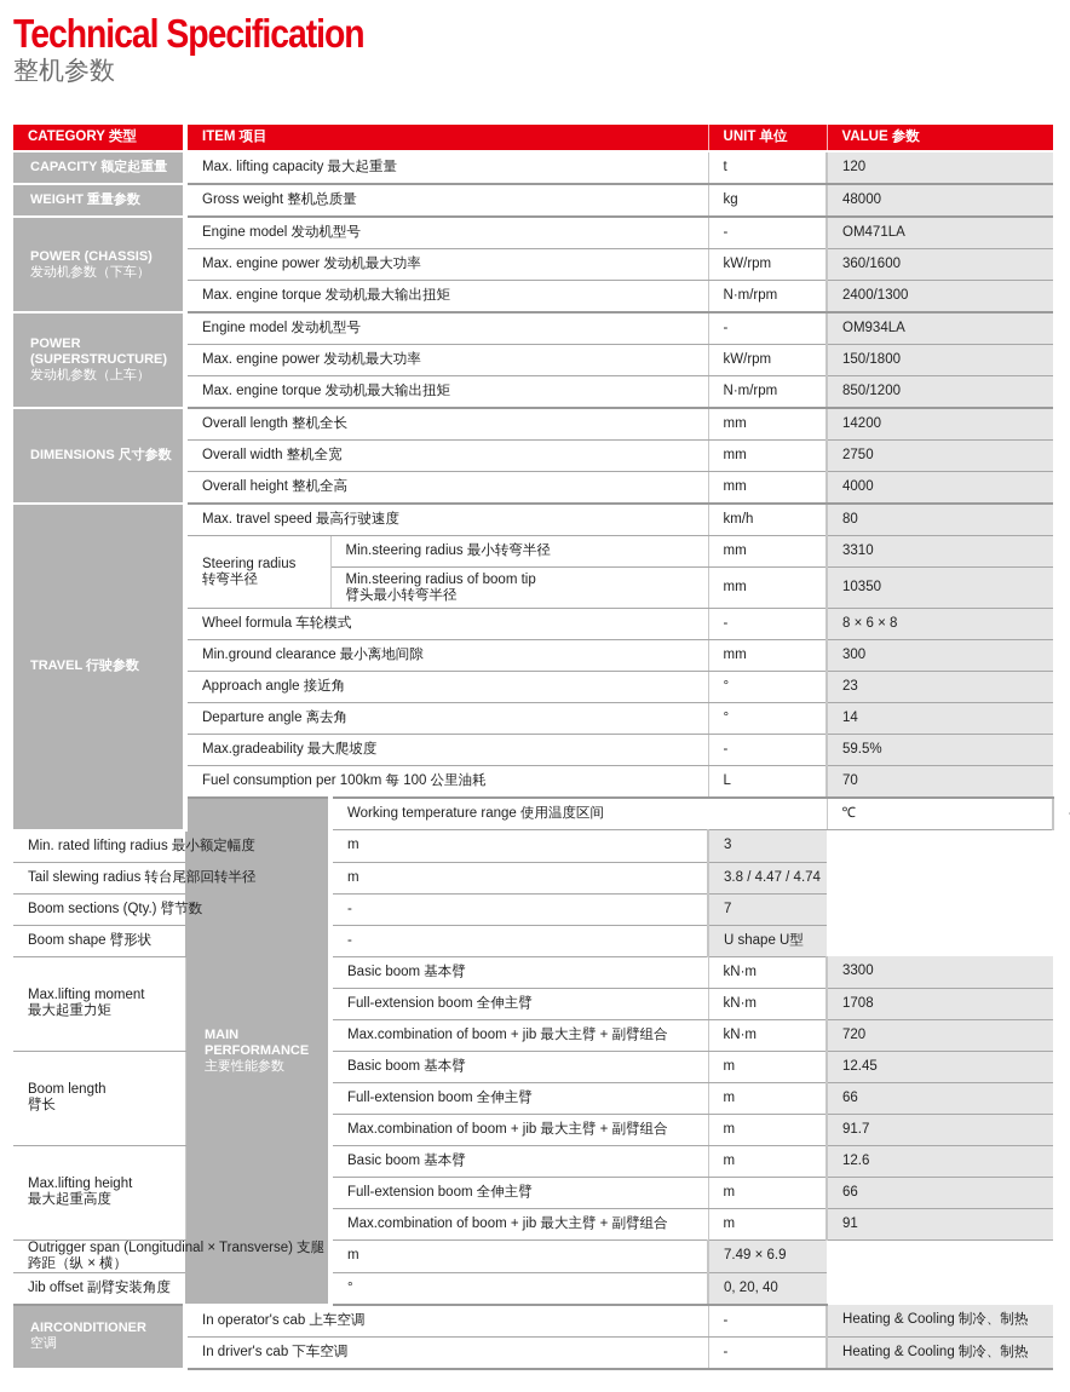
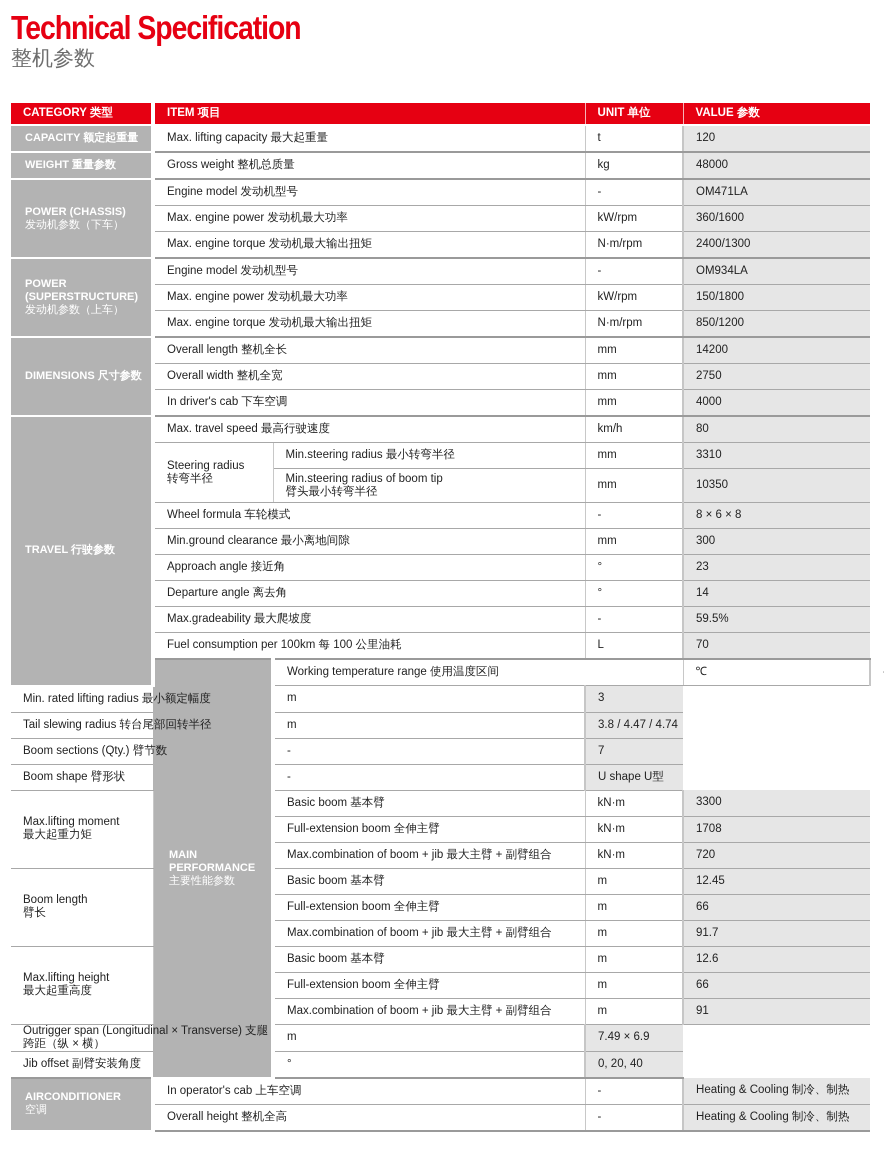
  Technical Specification
  整机参数
  CATEGORY 类型	ITEM 项目	UNIT 单位	VALUE 参数
  CAPACITY 额定起重量	Max. lifting capacity 最大起重量	t	120
  WEIGHT 重量参数	Gross weight 整机总质量	kg	48000
  POWER (CHASSIS) 发动机参数（下车）	Engine model 发动机型号	-	OM471LA
  Max. engine power 发动机最大功率	kW/rpm	360/1600
  Max. engine torque 发动机最大输出扭矩	N·m/rpm	2400/1300
  POWER (SUPERSTRUCTURE) 发动机参数（上车）	Engine model 发动机型号	-	OM934LA
  Max. engine power 发动机最大功率	kW/rpm	150/1800
  Max. engine torque 发动机最大输出扭矩	N·m/rpm	850/1200
  DIMENSIONS 尺寸参数	Overall length 整机全长	mm	14200
  Overall width 整机全宽	mm	2750
- Overall height 整机全高	mm	4000
+ In driver's cab 下车空调	mm	4000
  TRAVEL 行驶参数	Max. travel speed 最高行驶速度	km/h	80
  Steering radius 转弯半径	Min.steering radius 最小转弯半径	mm	3310
  Min.steering radius of boom tip 臂头最小转弯半径	mm	10350
  Wheel formula 车轮模式	-	8 × 6 × 8
  Min.ground clearance 最小离地间隙	mm	300
  Approach angle 接近角	°	23
  Departure angle 离去角	°	14
  Max.gradeability 最大爬坡度	-	59.5%
  Fuel consumption per 100km 每 100 公里油耗	L	70
  MAIN PERFORMANCE 主要性能参数	Working temperature range 使用温度区间	℃
  Min. rated lifting radius 最小额定幅度	m	3
  Tail slewing radius 转台尾部回转半径	m	3.8 / 4.47 / 4.74
  Boom sections (Qty.) 臂节数	-	7
  Boom shape 臂形状	-	U shape U型
  Max.lifting moment 最大起重力矩	Basic boom 基本臂	kN·m	3300
  Full-extension boom 全伸主臂	kN·m	1708
  Max.combination of boom + jib 最大主臂 + 副臂组合	kN·m	720
  Boom length 臂长	Basic boom 基本臂	m	12.45
  Full-extension boom 全伸主臂	m	66
  Max.combination of boom + jib 最大主臂 + 副臂组合	m	91.7
  Max.lifting height 最大起重高度	Basic boom 基本臂	m	12.6
  Full-extension boom 全伸主臂	m	66
  Max.combination of boom + jib 最大主臂 + 副臂组合	m	91
  Outrigger span (Longitudinal × Transverse) 支腿跨距（纵 × 横）	m	7.49 × 6.9
  Jib offset 副臂安装角度	°	0, 20, 40
  AIRCONDITIONER 空调	In operator's cab 上车空调	-	Heating & Cooling 制冷、制热
- In driver's cab 下车空调	-	Heating & Cooling 制冷、制热
+ Overall height 整机全高	-	Heating & Cooling 制冷、制热
